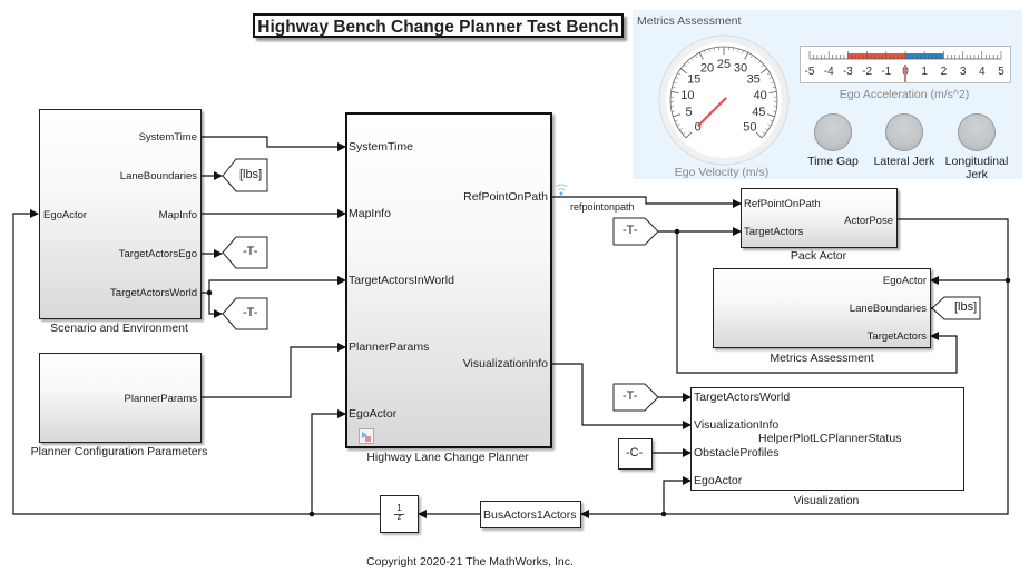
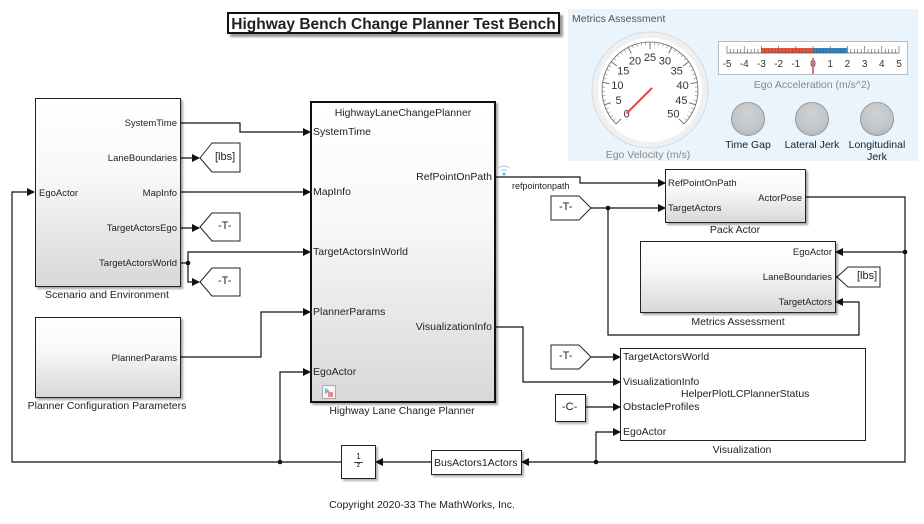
  Highway Bench Change Planner Test Bench
  Metrics Assessment
  0
  5
  10
  15
  20
  25
  30
  35
  40
  45
  50
  Ego Velocity (m/s)
  -5
  -4
  -3
  -2
  -1
  1
  2
  3
  4
  5
  Ego Acceleration (m/s^2)
  Time Gap
  Lateral Jerk
  Longitudinal Jerk
  EgoActor
  SystemTime
  LaneBoundaries
  MapInfo
  TargetActorsEgo
  TargetActorsWorld
  Scenario and Environment
  [lbs]
  -T-
  -T-
  PlannerParams
  Planner Configuration Parameters
+ HighwayLaneChangePlanner
  SystemTime
  MapInfo
  TargetActorsInWorld
  PlannerParams
  EgoActor
  RefPointOnPath
  VisualizationInfo
  Highway Lane Change Planner
  refpointonpath
  -T-
  RefPointOnPath
  TargetActors
  ActorPose
  Pack Actor
  EgoActor
  LaneBoundaries
  TargetActors
  Metrics Assessment
  [lbs]
  -T-
  -C-
  TargetActorsWorld
  VisualizationInfo
  HelperPlotLCPlannerStatus
  ObstacleProfiles
  EgoActor
  Visualization
  1
  BusActors1Actors
- Copyright 2020-21 The MathWorks, Inc.
+ Copyright 2020-33 The MathWorks, Inc.
